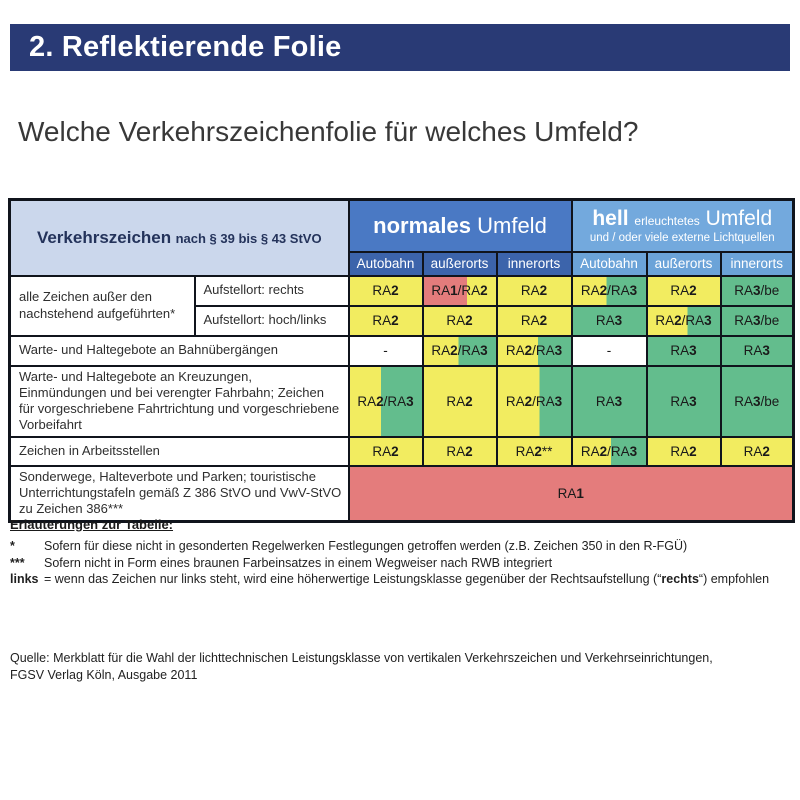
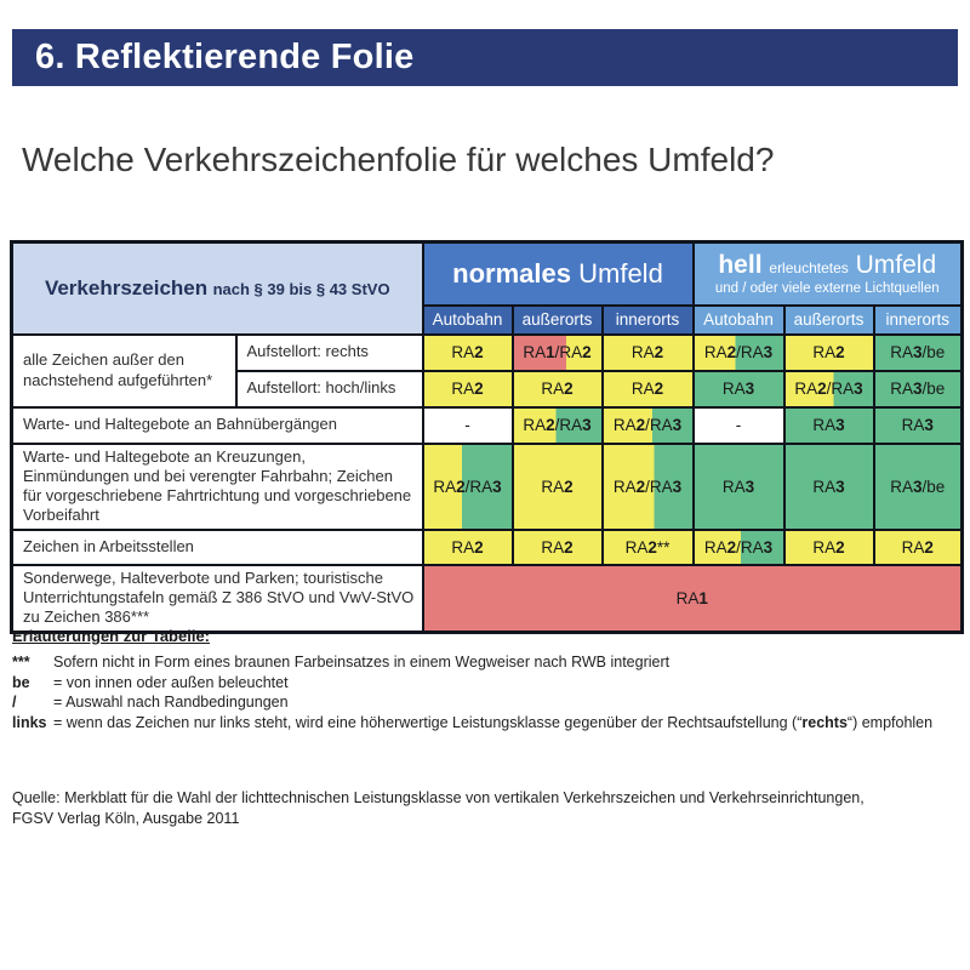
- 2. Reflektierende Folie
+ 6. Reflektierende Folie
  Welche Verkehrszeichenfolie für welches Umfeld?
  Verkehrszeichen nach § 39 bis § 43 StVO	normales Umfeld	hell erleuchtetes Umfeld und / oder viele externe Lichtquellen
  Autobahn	außerorts	innerorts	Autobahn	außerorts	innerorts
  alle Zeichen außer den nachstehend aufgeführten*	Aufstellort: rechts	RA2	RA1/RA2	RA2	RA2/RA3	RA2	RA3/be
  Aufstellort: hoch/links	RA2	RA2	RA2	RA3	RA2/RA3	RA3/be
  Warte- und Haltegebote an Bahnübergängen	-	RA2/RA3	RA2/RA3	-	RA3	RA3
  Warte- und Haltegebote an Kreuzungen, Einmündungen und bei verengter Fahrbahn; Zeichen für vorgeschriebene Fahrtrichtung und vorgeschriebene Vorbeifahrt	RA2/RA3	RA2	RA2/RA3	RA3	RA3	RA3/be
  Zeichen in Arbeitsstellen	RA2	RA2	RA2**	RA2/RA3	RA2	RA2
  Sonderwege, Halteverbote und Parken; touristische Unterrichtungstafeln gemäß Z 386 StVO und VwV-StVO zu Zeichen 386***	RA1
  Erläuterungen zur Tabelle:
- *
- Sofern für diese nicht in gesonderten Regelwerken Festlegungen getroffen werden (z.B. Zeichen 350 in den R-FGÜ)
  ***
  Sofern nicht in Form eines braunen Farbeinsatzes in einem Wegweiser nach RWB integriert
+ be
+ = von innen oder außen beleuchtet
+ /
+ = Auswahl nach Randbedingungen
  links
  = wenn das Zeichen nur links steht, wird eine höherwertige Leistungsklasse gegenüber der Rechtsaufstellung (“rechts“) empfohlen
  Quelle: Merkblatt für die Wahl der lichttechnischen Leistungsklasse von vertikalen Verkehrszeichen und Verkehrseinrichtungen,
  FGSV Verlag Köln, Ausgabe 2011
